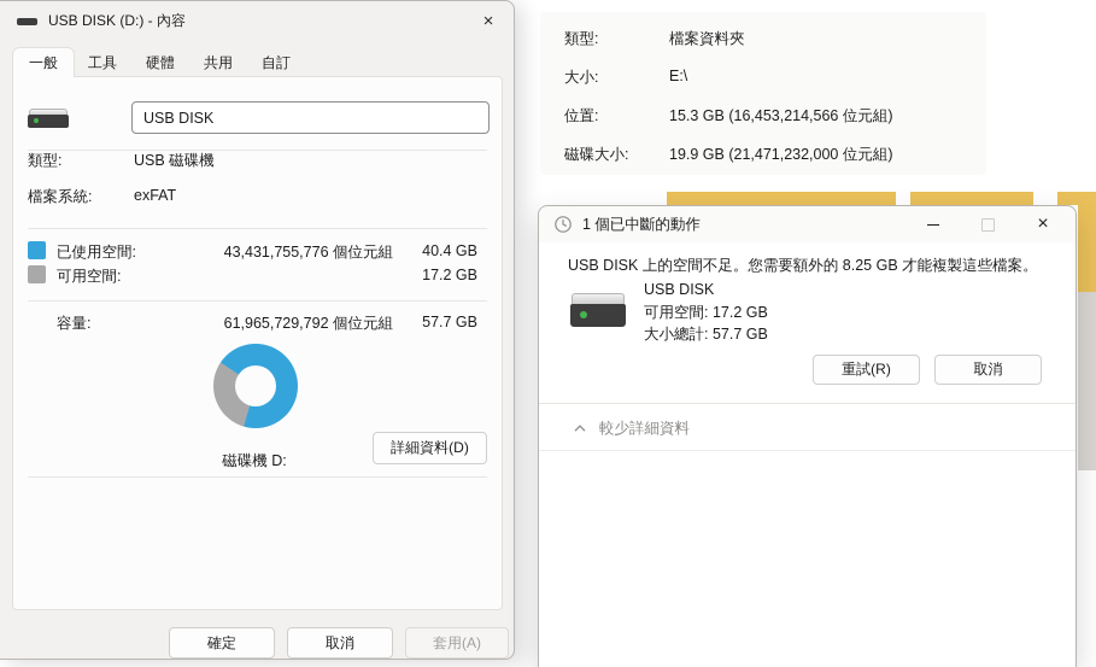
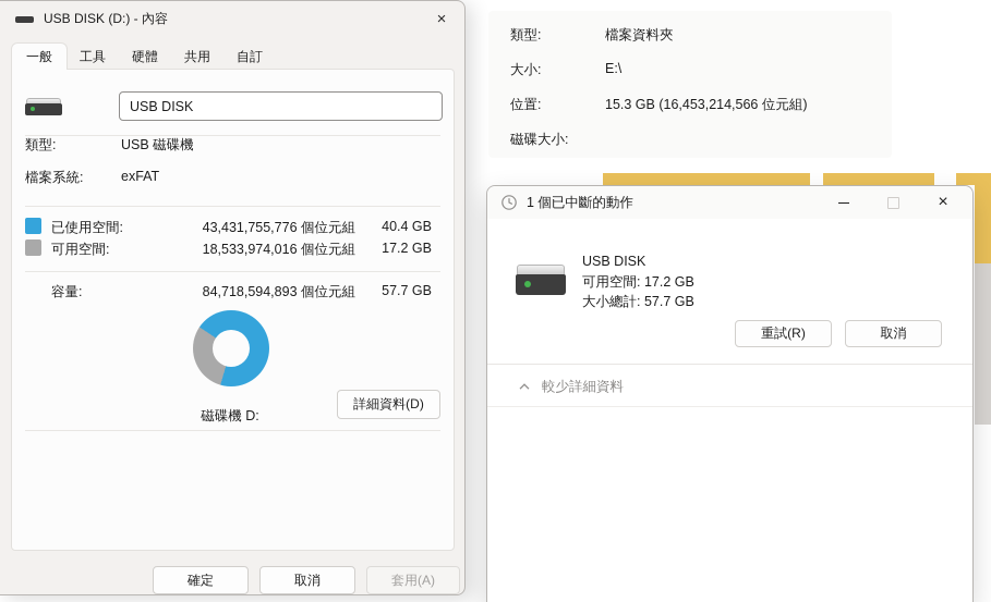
  USB DISK (D:) - 內容
  ×
  一般
  工具
  硬體
  共用
  自訂
  USB DISK
  類型:
  USB 磁碟機
  檔案系統:
  exFAT
  已使用空間:
  43,431,755,776 個位元組
  40.4 GB
  可用空間:
+ 18,533,974,016 個位元組
  17.2 GB
  容量:
- 61,965,729,792 個位元組
+ 84,718,594,893 個位元組
  57.7 GB
  磁碟機 D:
  詳細資料(D)
  確定
  取消
  套用(A)
  類型:
  檔案資料夾
  大小:
  E:\
  位置:
  15.3 GB (16,453,214,566 位元組)
  磁碟大小:
- 19.9 GB (21,471,232,000 位元組)
  1 個已中斷的動作
  ×
- USB DISK 上的空間不足。您需要額外的 8.25 GB 才能複製這些檔案。
  USB DISK
  可用空間: 17.2 GB
  大小總計: 57.7 GB
  重試(R)
  取消
  較少詳細資料
